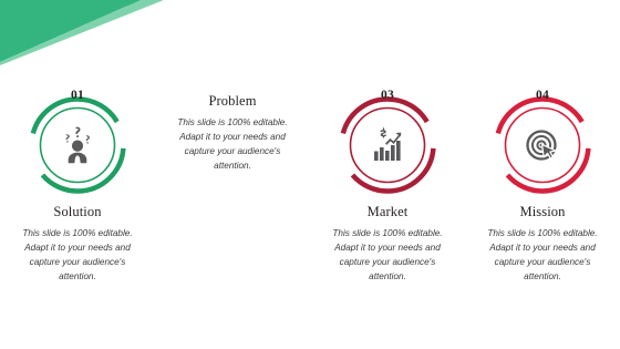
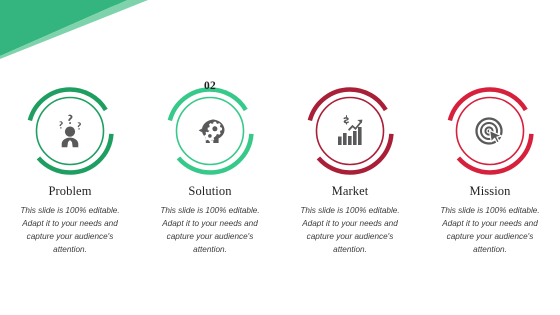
- 01
- Solution
+ Problem
  This slide is 100% editable. Adapt it to your needs and capture your audience's attention.
+ 02
- Problem
+ Solution
  This slide is 100% editable. Adapt it to your needs and capture your audience's attention.
- 03
  Market
  This slide is 100% editable. Adapt it to your needs and capture your audience's attention.
- 04
  Mission
  This slide is 100% editable. Adapt it to your needs and capture your audience's attention.
